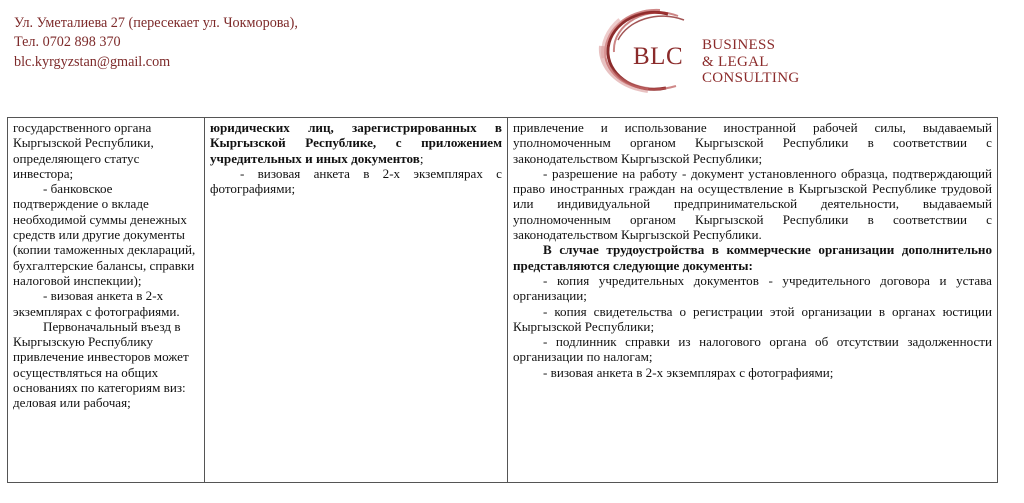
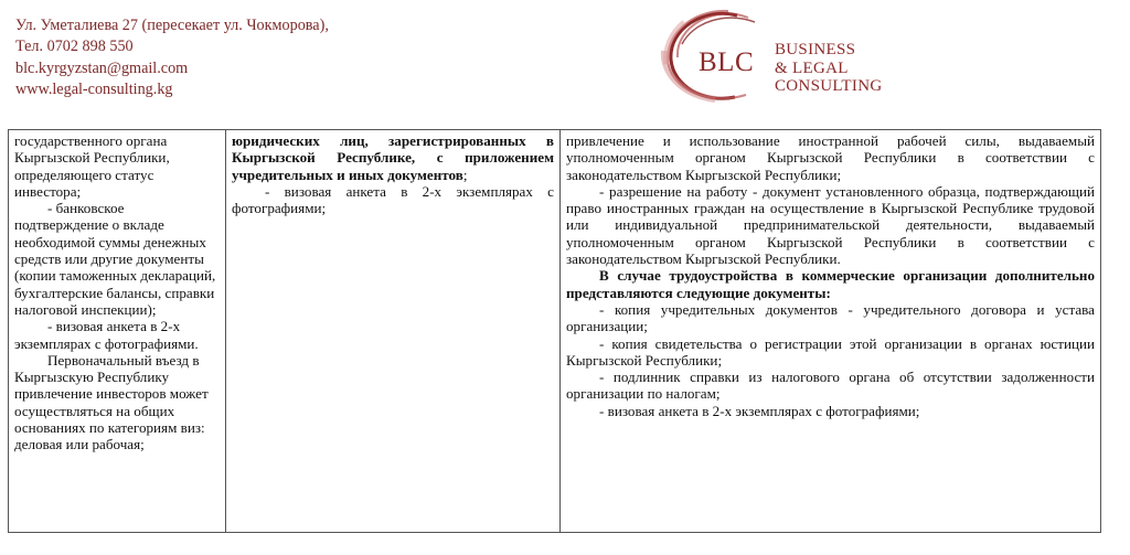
  Ул. Уметалиева 27 (пересекает ул. Чокморова),
- Тел. 0702 898 370
+ Тел. 0702 898 550
  blc.kyrgyzstan@gmail.com
+ www.legal-consulting.kg
  BLC
  BUSINESS
  & LEGAL
  CONSULTING
  государственного органа Кыргызской Республики, определяющего статус инвестора; - банковское подтверждение о вкладе необходимой суммы денежных средств или другие документы (копии таможенных деклараций, бухгалтерские балансы, справки налоговой инспекции); - визовая анкета в 2-х экземплярах с фотографиями. Первоначальный въезд в Кыргызскую Республику привлечение инвесторов может осуществляться на общих основаниях по категориям виз: деловая или рабочая;	юридических лиц, зарегистрированных в Кыргызской Республике, с приложением учредительных и иных документов; - визовая анкета в 2-х экземплярах с фотографиями;	привлечение и использование иностранной рабочей силы, выдаваемый уполномоченным органом Кыргызской Республики в соответствии с законодательством Кыргызской Республики; - разрешение на работу - документ установленного образца, подтверждающий право иностранных граждан на осуществление в Кыргызской Республике трудовой или индивидуальной предпринимательской деятельности, выдаваемый уполномоченным органом Кыргызской Республики в соответствии с законодательством Кыргызской Республики. В случае трудоустройства в коммерческие организации дополнительно представляются следующие документы: - копия учредительных документов - учредительного договора и устава организации; - копия свидетельства о регистрации этой организации в органах юстиции Кыргызской Республики; - подлинник справки из налогового органа об отсутствии задолженности организации по налогам; - визовая анкета в 2-х экземплярах с фотографиями;
